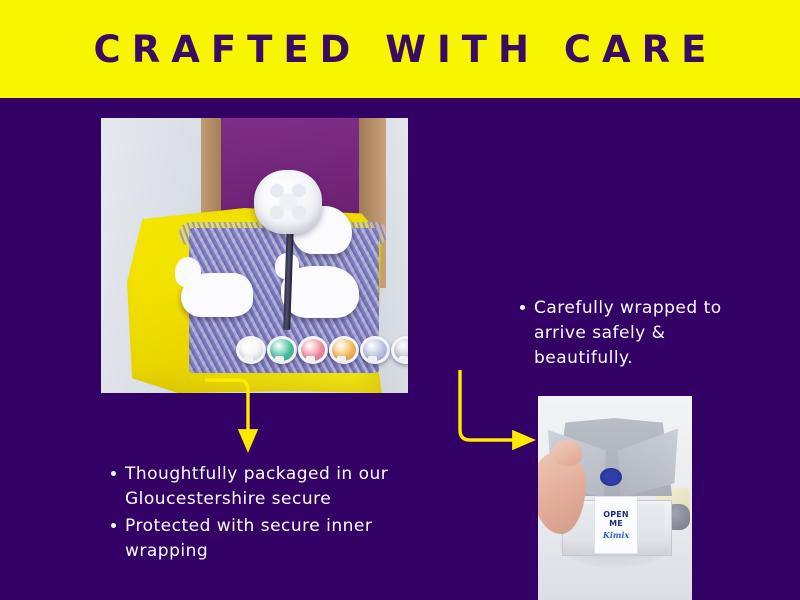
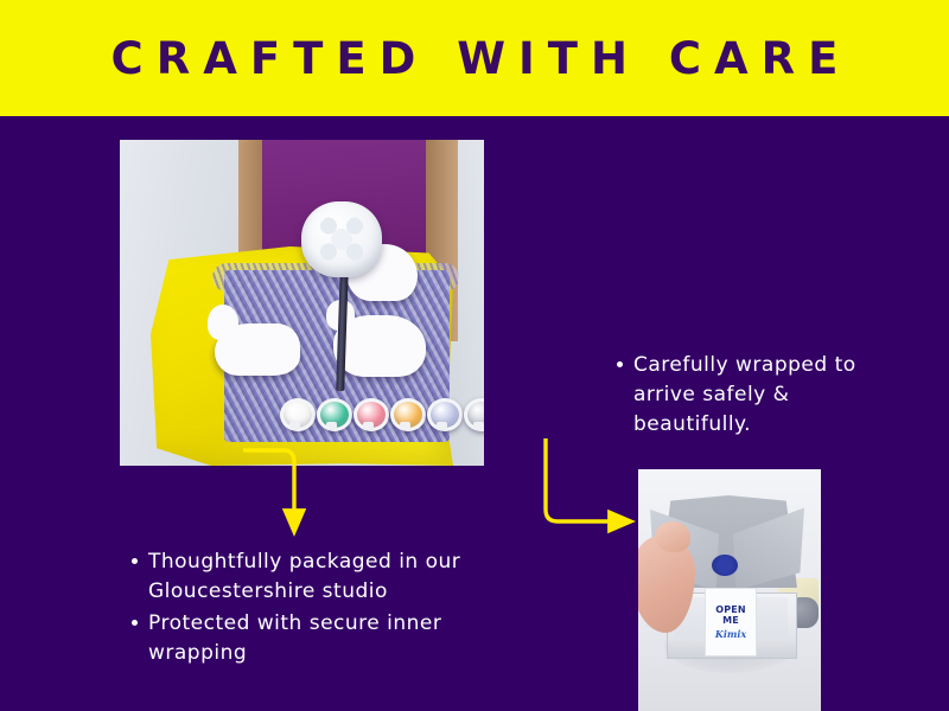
  CRAFTED WITH CARE
  Carefully wrapped to arrive safely & beautifully.
- Thoughtfully packaged in our Gloucestershire secure
+ Thoughtfully packaged in our Gloucestershire studio
  Protected with secure inner wrapping
  OPEN
  ME
  Kimix
